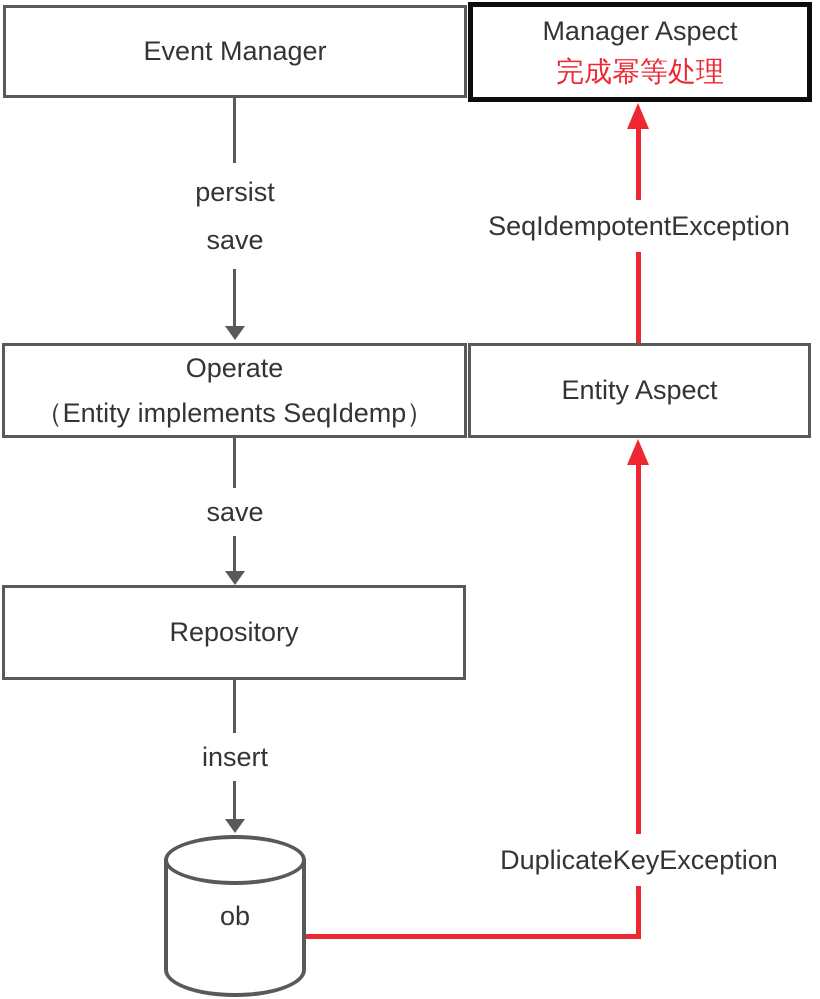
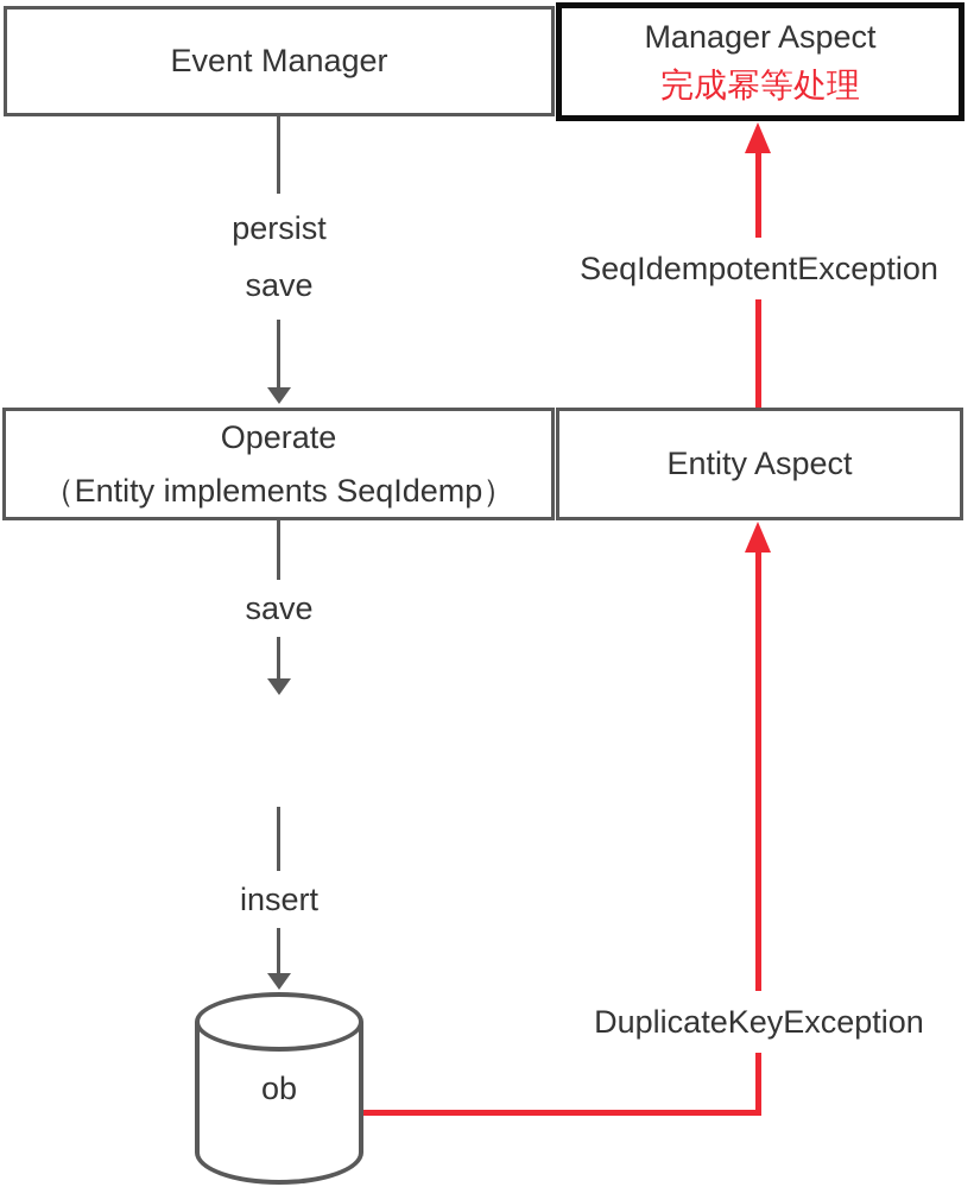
  Event Manager
  Manager Aspect
  完成幂等处理
  Operate
  （Entity implements SeqIdemp）
  Entity Aspect
- Repository
  ob
  persist
  save
  save
  insert
  SeqIdempotentException
  DuplicateKeyException
